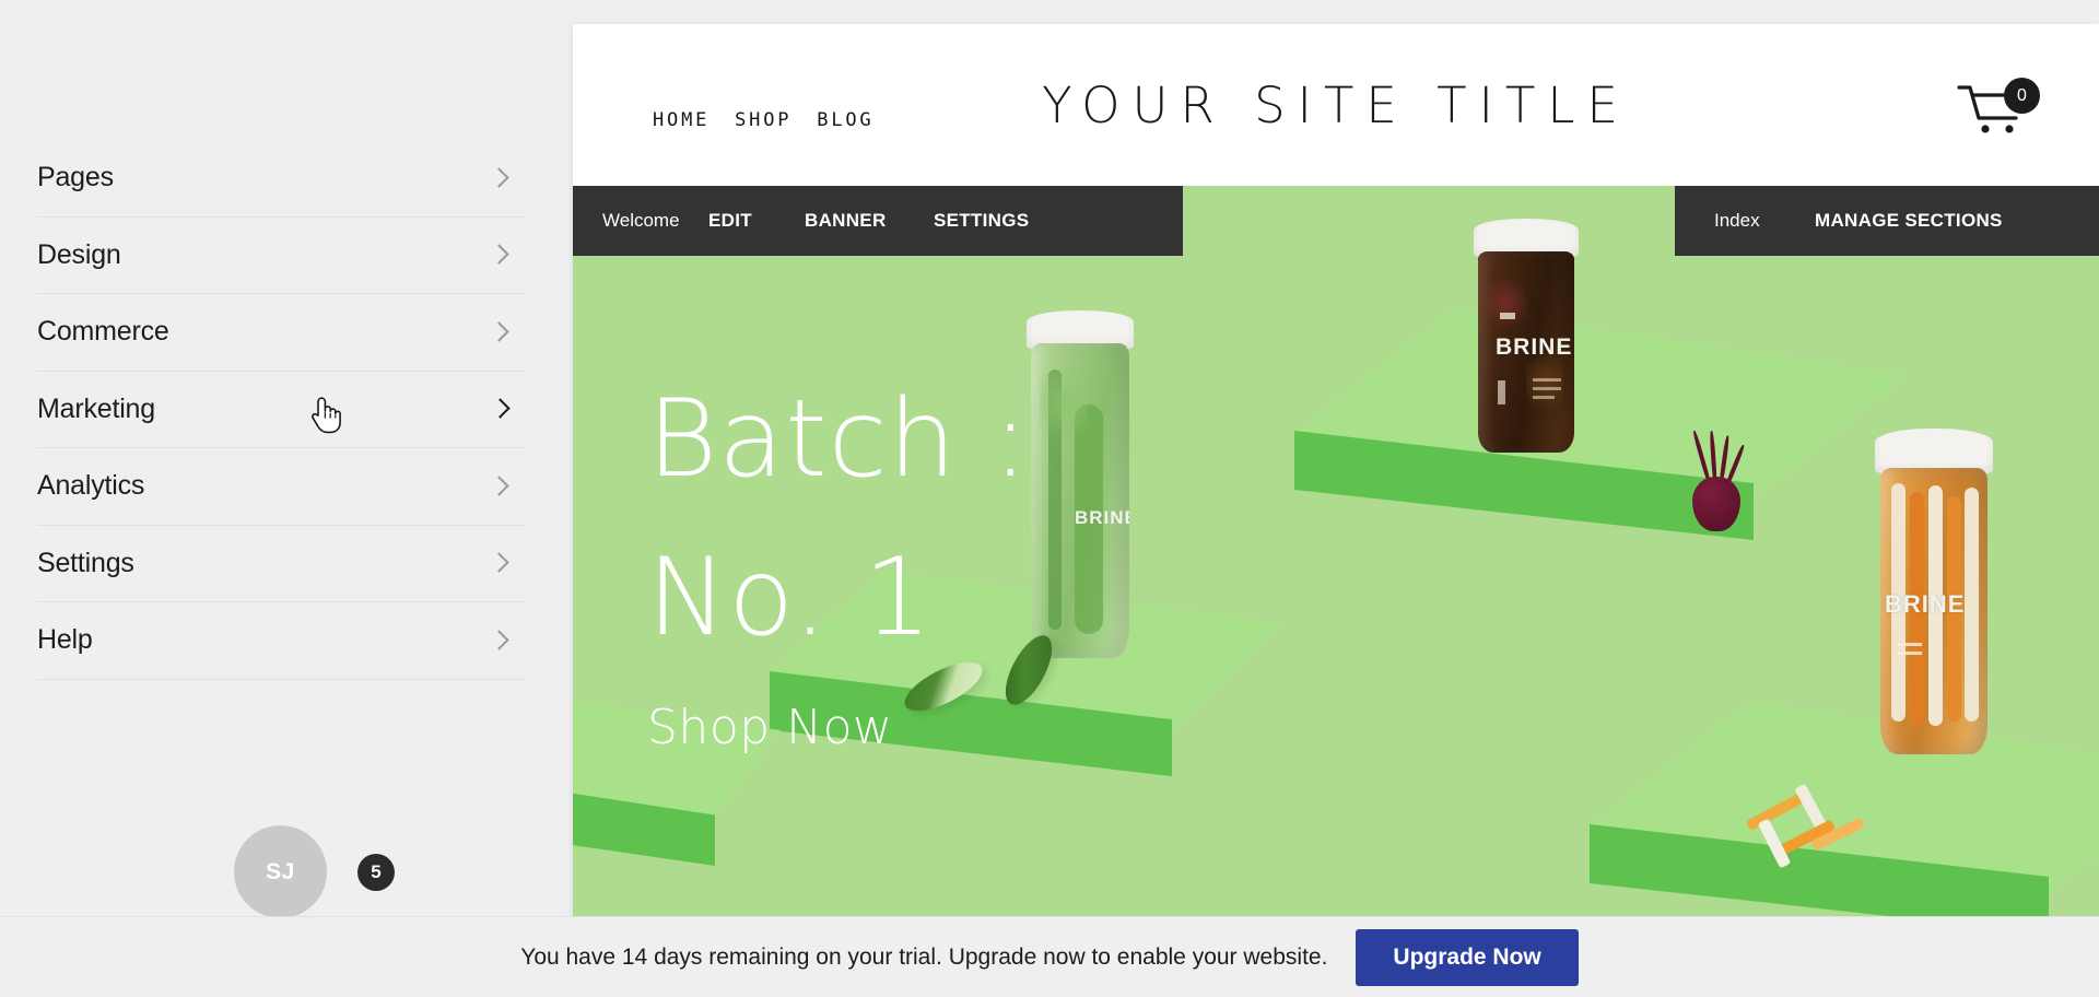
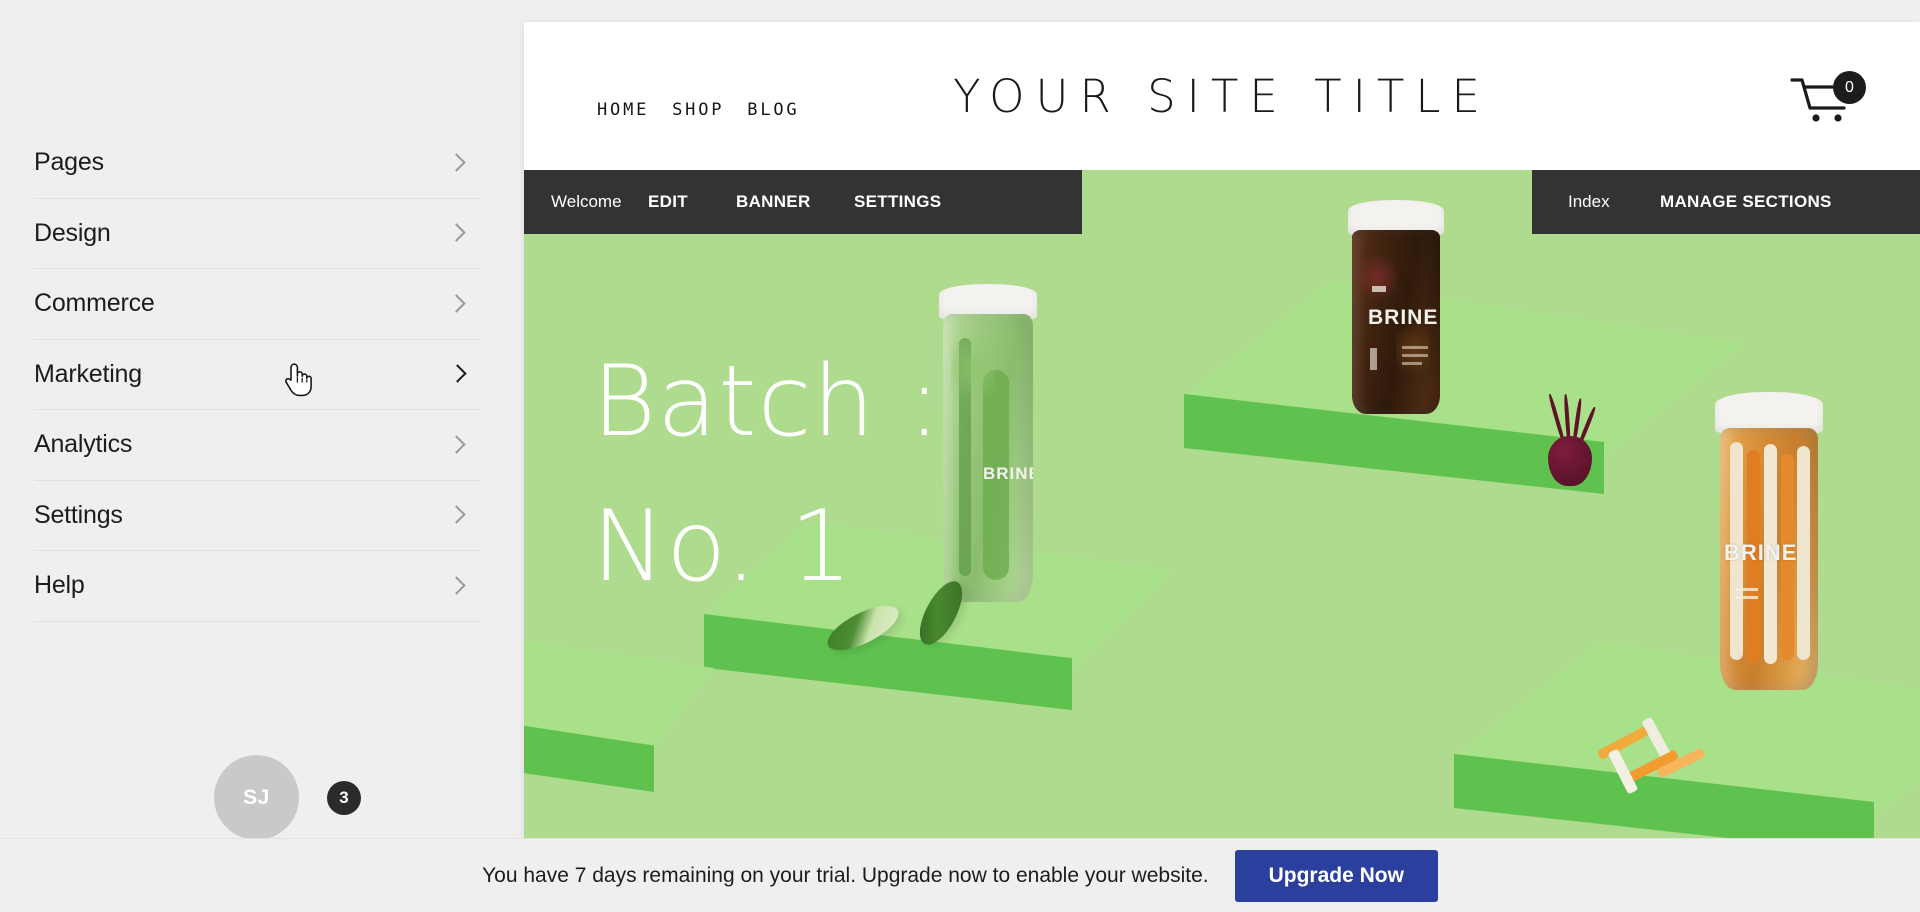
  Pages
  Design
  Commerce
  Marketing
  Analytics
  Settings
  Help
  SJ
- 5
+ 3
  HOME
  SHOP
  BLOG
  YOUR SITE TITLE
  0
  BRIN
  BRINE
  BRINE
  Batch :
  No. 1
- Shop Now
  Welcome
  EDIT
  BANNER
  SETTINGS
  Index
  MANAGE SECTIONS
- You have 14 days remaining on your trial. Upgrade now to enable your website.
+ You have 7 days remaining on your trial. Upgrade now to enable your website.
  Upgrade Now
